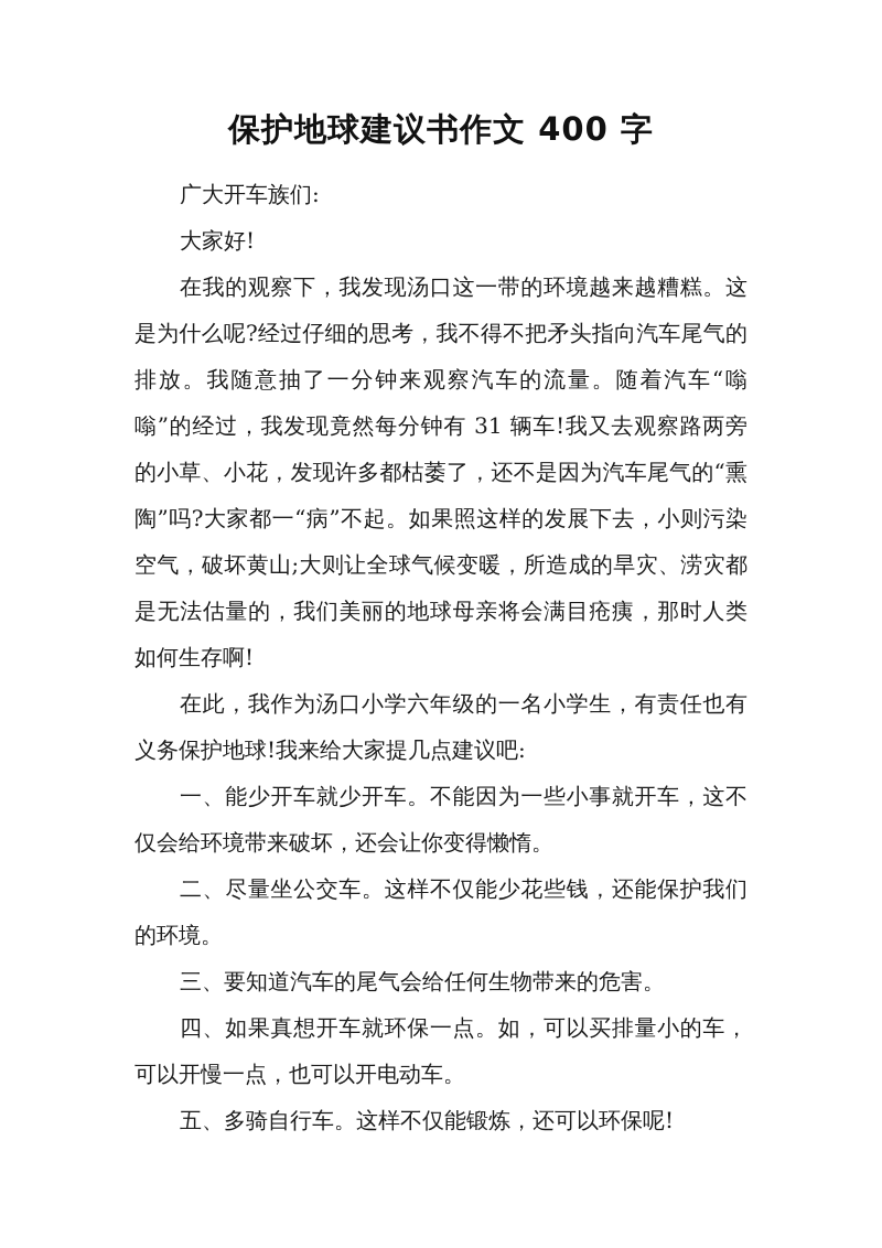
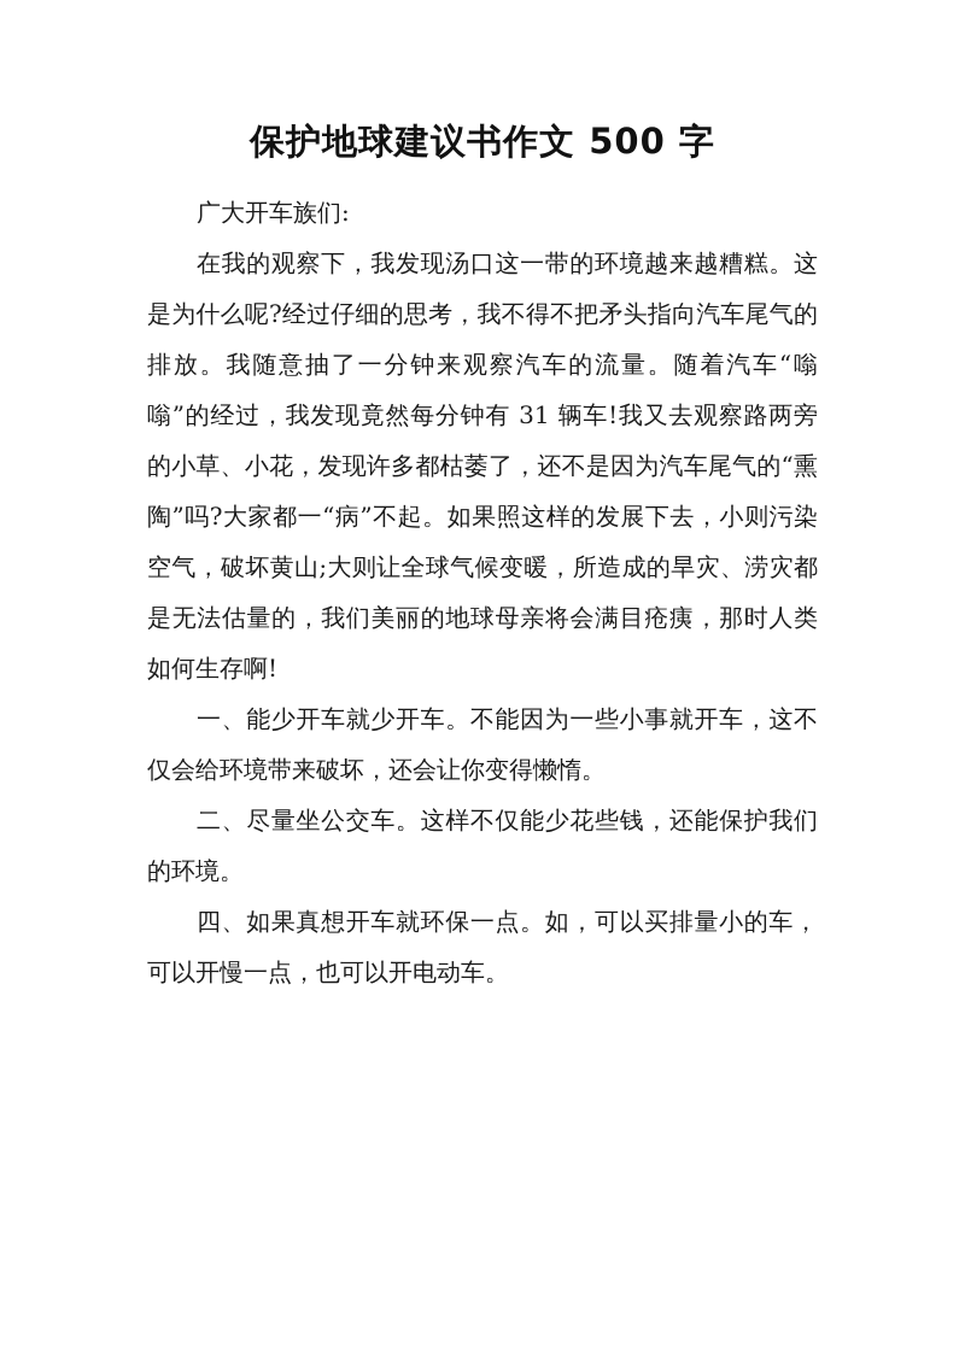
- 保护地球建议书作文 400 字
+ 保护地球建议书作文 500 字
  广大开车族们:
- 大家好!
  在我的观察下，我发现汤口这一带的环境越来越糟糕。这是为什么呢?经过仔细的思考，我不得不把矛头指向汽车尾气的排放。我随意抽了一分钟来观察汽车的流量。随着汽车“嗡嗡”的经过，我发现竟然每分钟有 31 辆车!我又去观察路两旁的小草、小花，发现许多都枯萎了，还不是因为汽车尾气的“熏陶”吗?大家都一“病”不起。如果照这样的发展下去，小则污染空气，破坏黄山;大则让全球气候变暖，所造成的旱灾、涝灾都是无法估量的，我们美丽的地球母亲将会满目疮痍，那时人类如何生存啊!
- 在此，我作为汤口小学六年级的一名小学生，有责任也有义务保护地球!我来给大家提几点建议吧:
  一、能少开车就少开车。不能因为一些小事就开车，这不仅会给环境带来破坏，还会让你变得懒惰。
  二、尽量坐公交车。这样不仅能少花些钱，还能保护我们的环境。
- 三、要知道汽车的尾气会给任何生物带来的危害。
  四、如果真想开车就环保一点。如，可以买排量小的车，可以开慢一点，也可以开电动车。
- 五、多骑自行车。这样不仅能锻炼，还可以环保呢!
